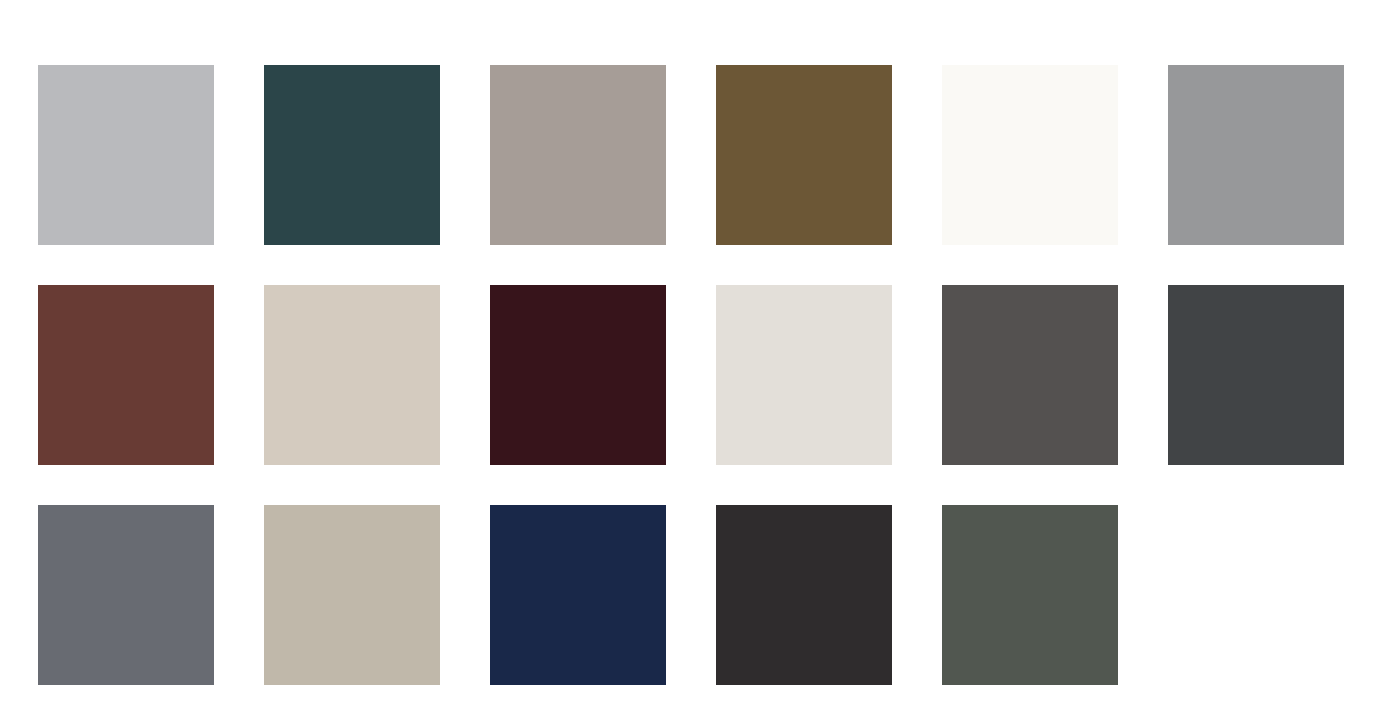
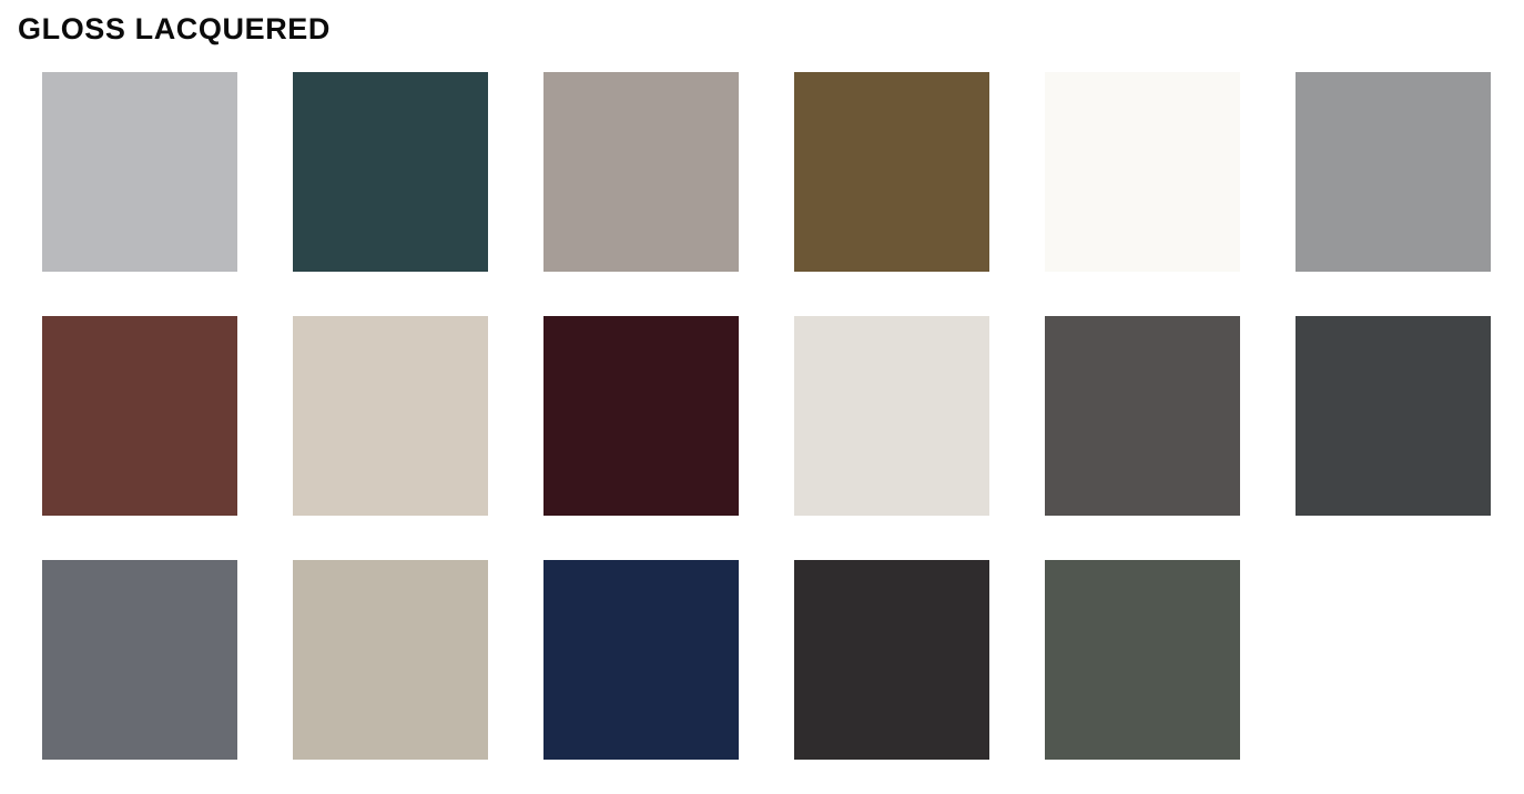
+ GLOSS LACQUERED
